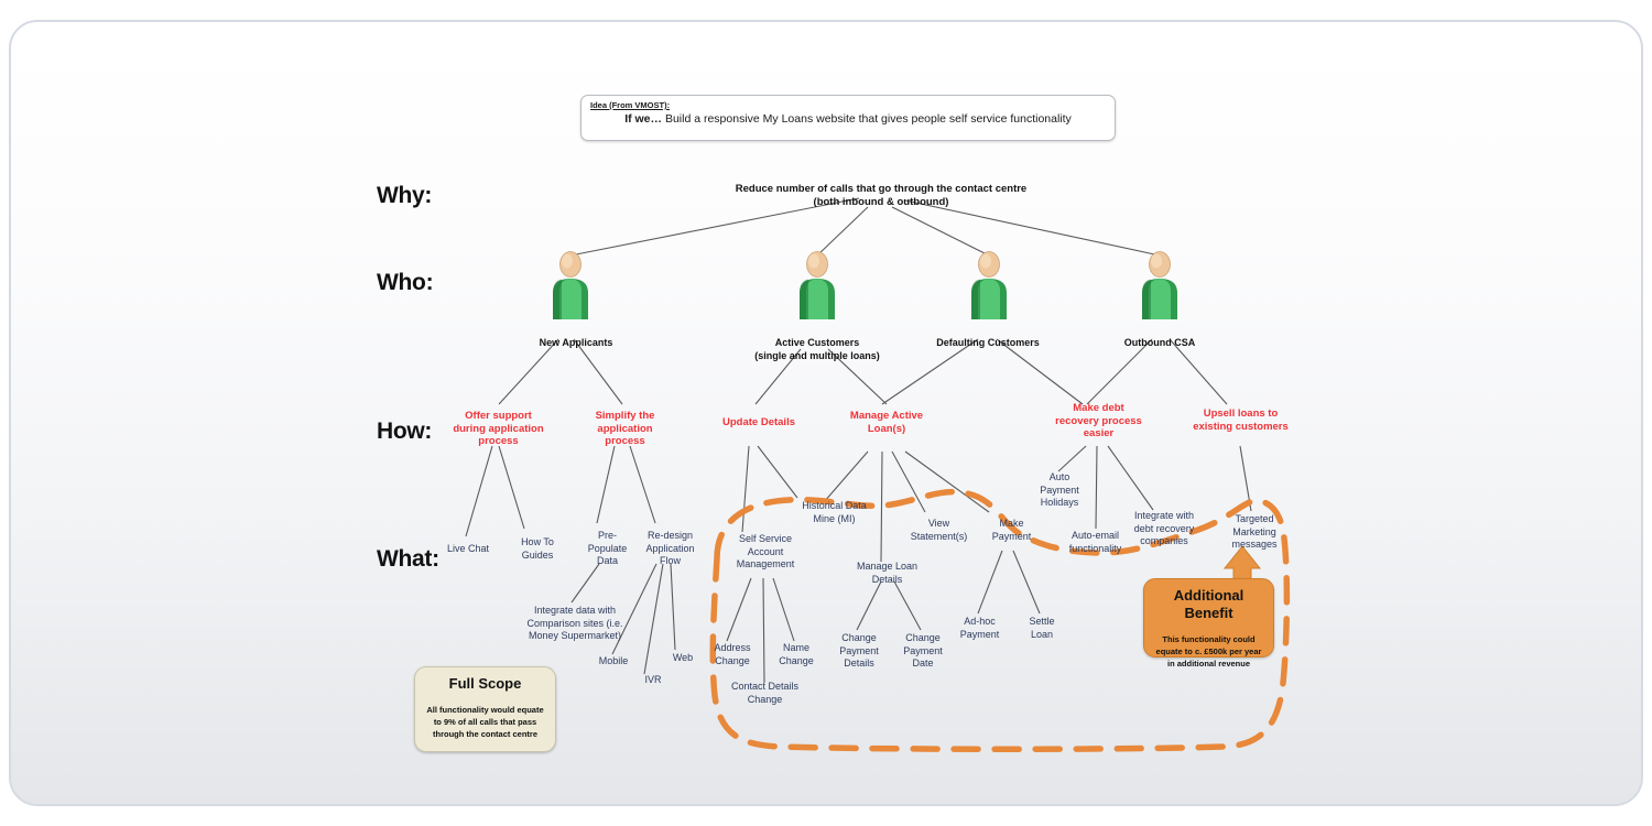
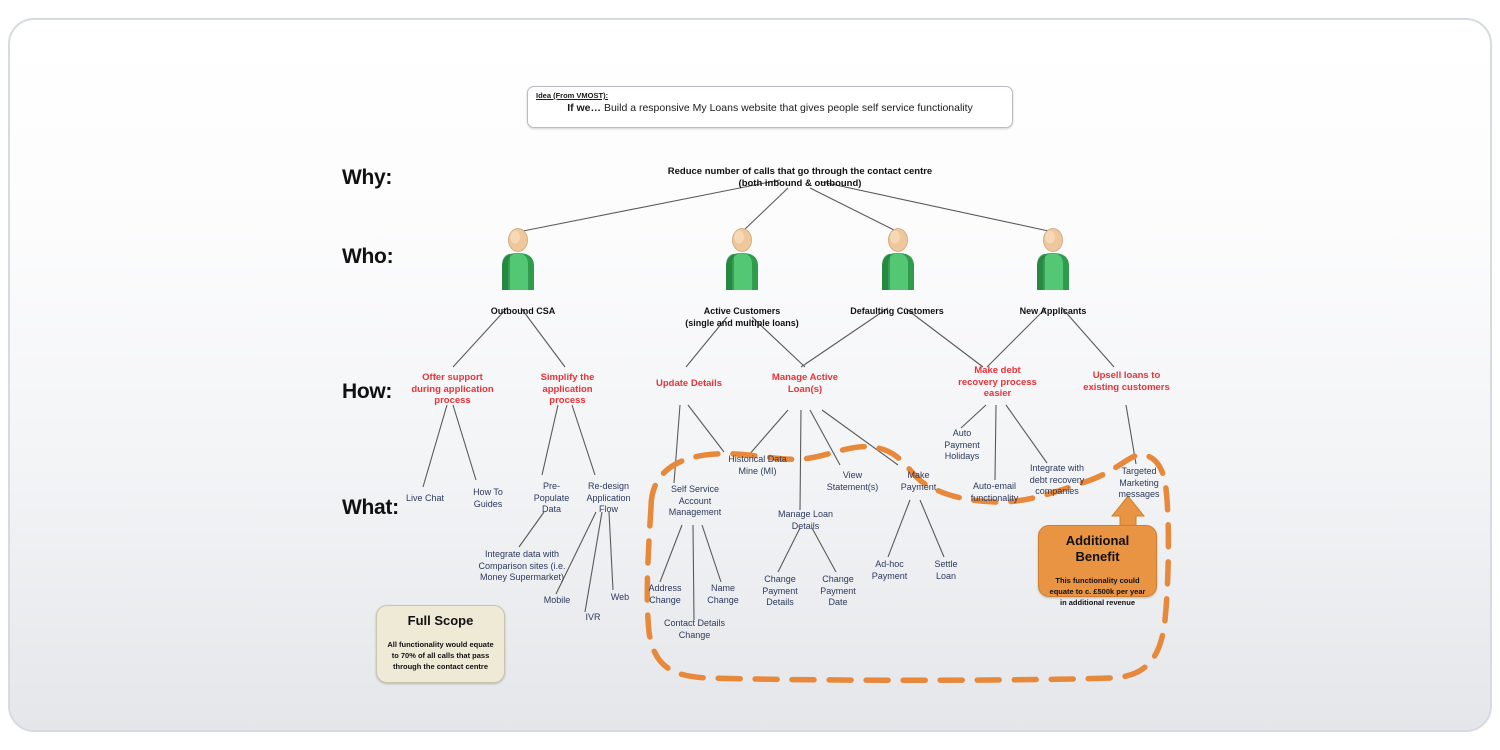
  Why:
  Who:
  How:
  What:
  Idea (From VMOST):
  If we… Build a responsive My Loans website that gives people self service functionality
  Reduce number of calls that go through the contact centre
  (both inbound & outbound)
- New Applicants
+ Outbound CSA
  Active Customers
  (single and multiple loans)
  Defaulting Customers
- Outbound CSA
+ New Applicants
  Offer support
  during application
  process
  Simplify the
  application
  process
  Update Details
  Manage Active
  Loan(s)
  Make debt
  recovery process
  easier
  Upsell loans to
  existing customers
  Live Chat
  How To
  Guides
  Pre-
  Populate
  Data
  Re-design
  Application
  Flow
  Integrate data with
  Comparison sites (i.e.
  Money Supermarket)
  Mobile
  IVR
  Web
  Self Service
  Account
  Management
  Historical Data
  Mine (MI)
  Address
  Change
  Name
  Change
  Contact Details
  Change
  Manage Loan
  Details
  Change
  Payment
  Details
  Change
  Payment
  Date
  View
  Statement(s)
  Make
  Payment
  Ad-hoc
  Payment
  Settle
  Loan
  Auto
  Payment
  Holidays
  Auto-email
  functionality
  Integrate with
  debt recovery
  companies
  Targeted
  Marketing
  messages
  Full Scope
- All functionality would equate to 9% of all calls that pass through the contact centre
+ All functionality would equate to 70% of all calls that pass through the contact centre
  Additional Benefit
  This functionality could equate to c. £500k per year in additional revenue
